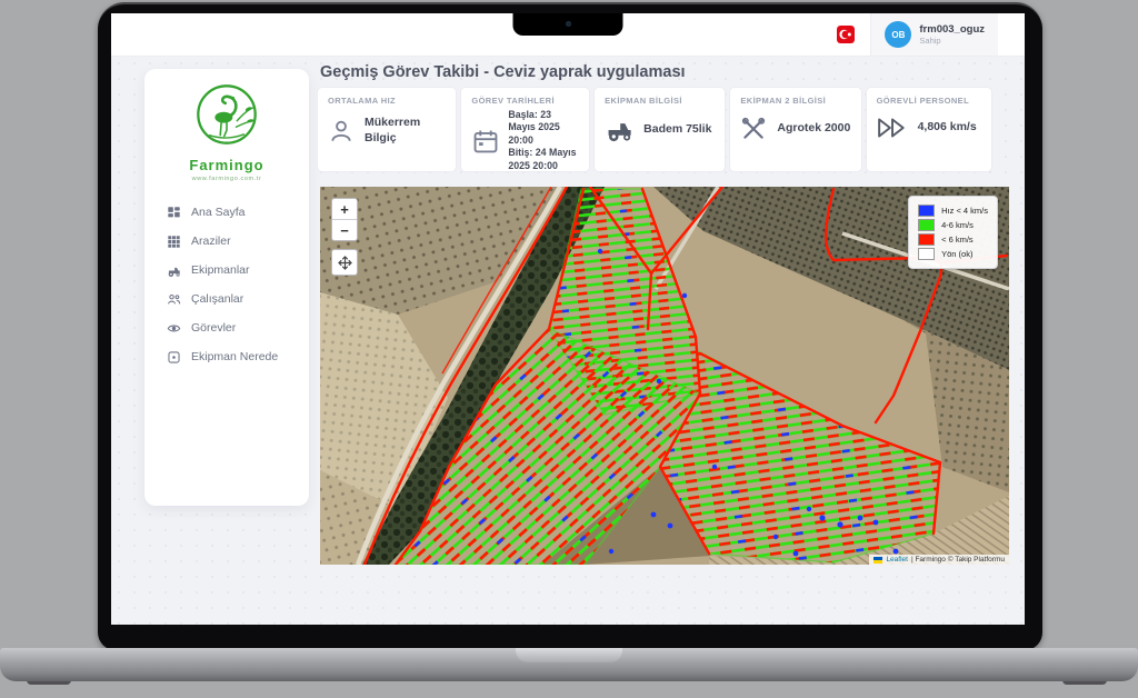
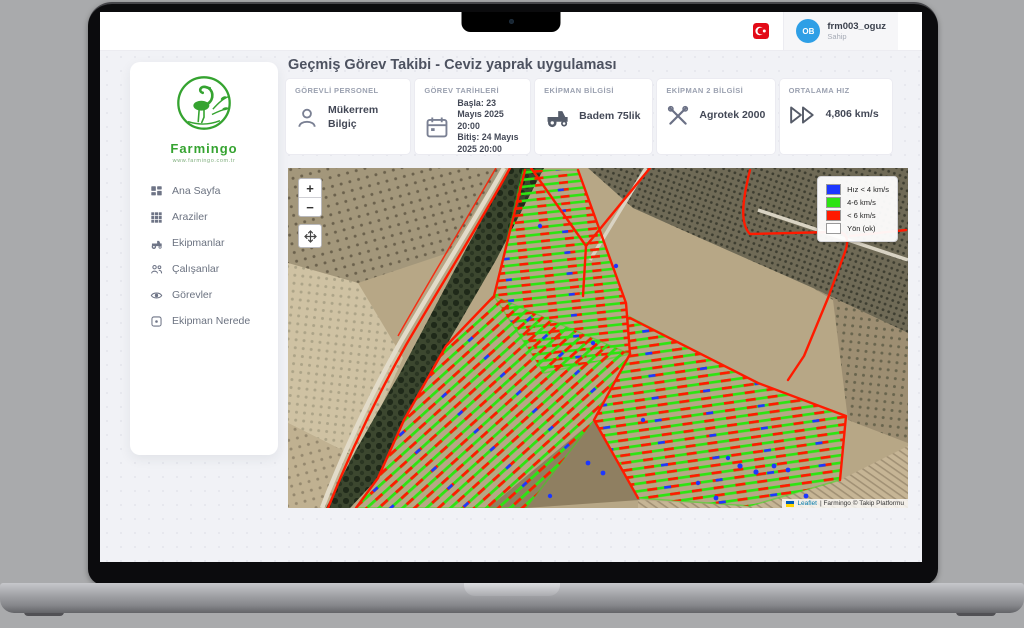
  OB
  frm003_oguz
  Sahip
  Farmingo
  Ana Sayfa
  Araziler
  Ekipmanlar
  Çalışanlar
  Görevler
  Ekipman Nerede
  Geçmiş Görev Takibi - Ceviz yaprak uygulaması
- ORTALAMA HIZ
+ GÖREVLİ PERSONEL
  Mükerrem Bilgiç
  GÖREV TARİHLERİ
  Başla: 23 Mayıs 2025 20:00
  Bitiş: 24 Mayıs 2025 20:00
  EKİPMAN BİLGİSİ
  Badem 75lik
  EKİPMAN 2 BİLGİSİ
  Agrotek 2000
- GÖREVLİ PERSONEL
+ ORTALAMA HIZ
  4,806 km/s
  +
  −
  Hız < 4 km/s
  4-6 km/s
  < 6 km/s
  Yön (ok)
